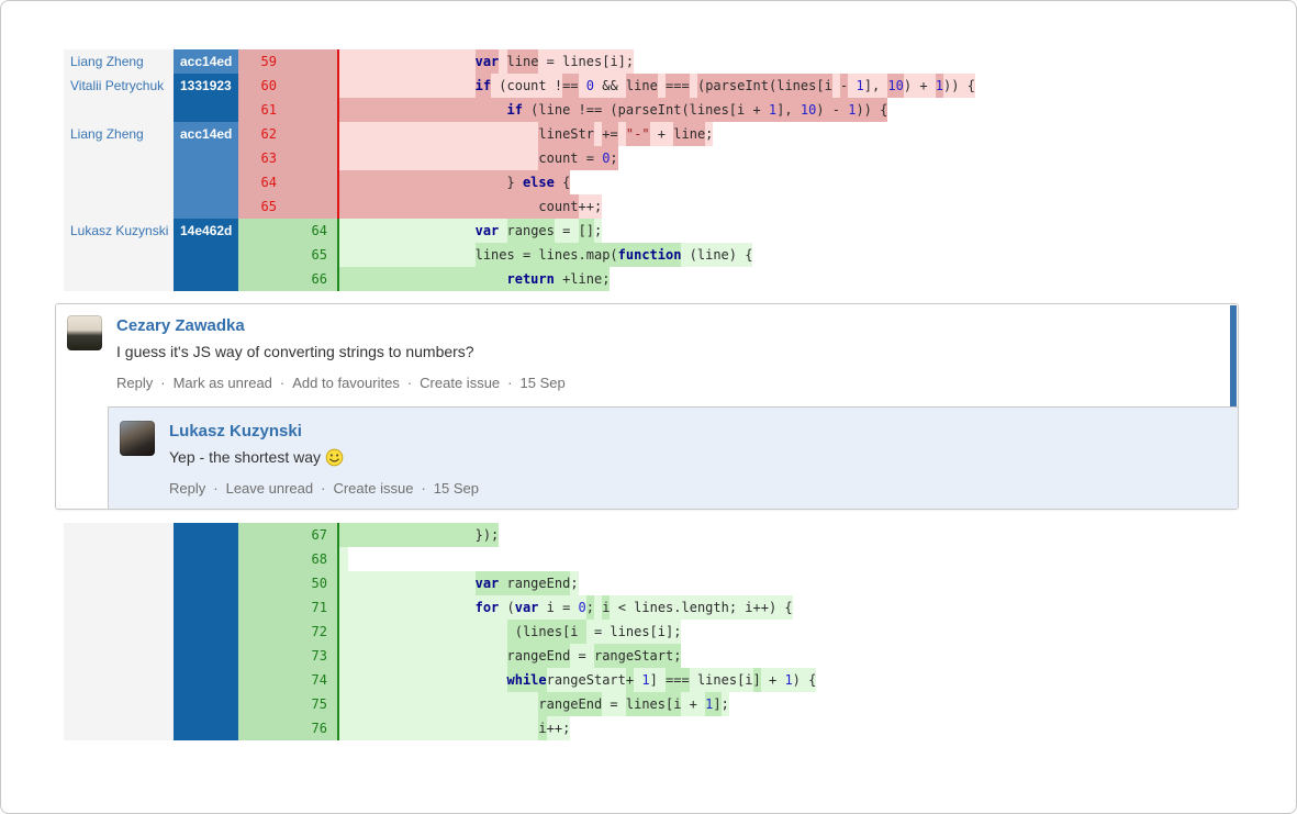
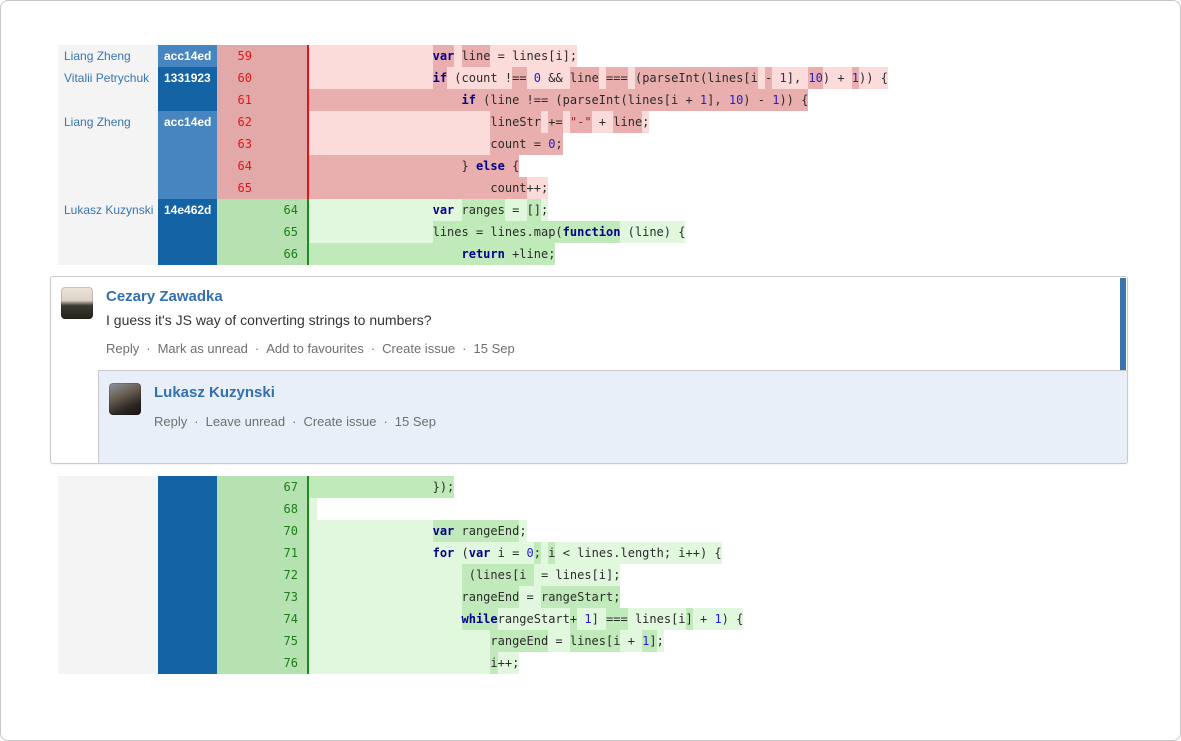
  Liang Zheng
  acc14ed
  59
  var line = lines[i];
  Vitalii Petrychuk
  1331923
  60
  if (count !== 0 && line === (parseInt(lines[i - 1], 10) + 1)) {
  61
  if (line !== (parseInt(lines[i + 1], 10) - 1)) {
  Liang Zheng
  acc14ed
  62
  lineStr += "-" + line;
  63
  count = 0;
  64
  } else {
  65
  count++;
  Lukasz Kuzynski
  14e462d
  64
  var ranges = [];
  65
  lines = lines.map(function (line) {
  66
  return +line;
  Cezary Zawadka
  I guess it's JS way of converting strings to numbers?
  Reply · Mark as unread · Add to favourites · Create issue · 15 Sep
  Lukasz Kuzynski
- Yep - the shortest way
  Reply · Leave unread · Create issue · 15 Sep
  67
  });
  68
- 50
+ 70
  var rangeEnd;
  71
  for (var i = 0; i < lines.length; i++) {
  72
  (lines[i = lines[i];
  73
  rangeEnd = rangeStart;
  74
  whilerangeStart+ 1] === lines[i] + 1) {
  75
  rangeEnd = lines[i + 1];
  76
  i++;
